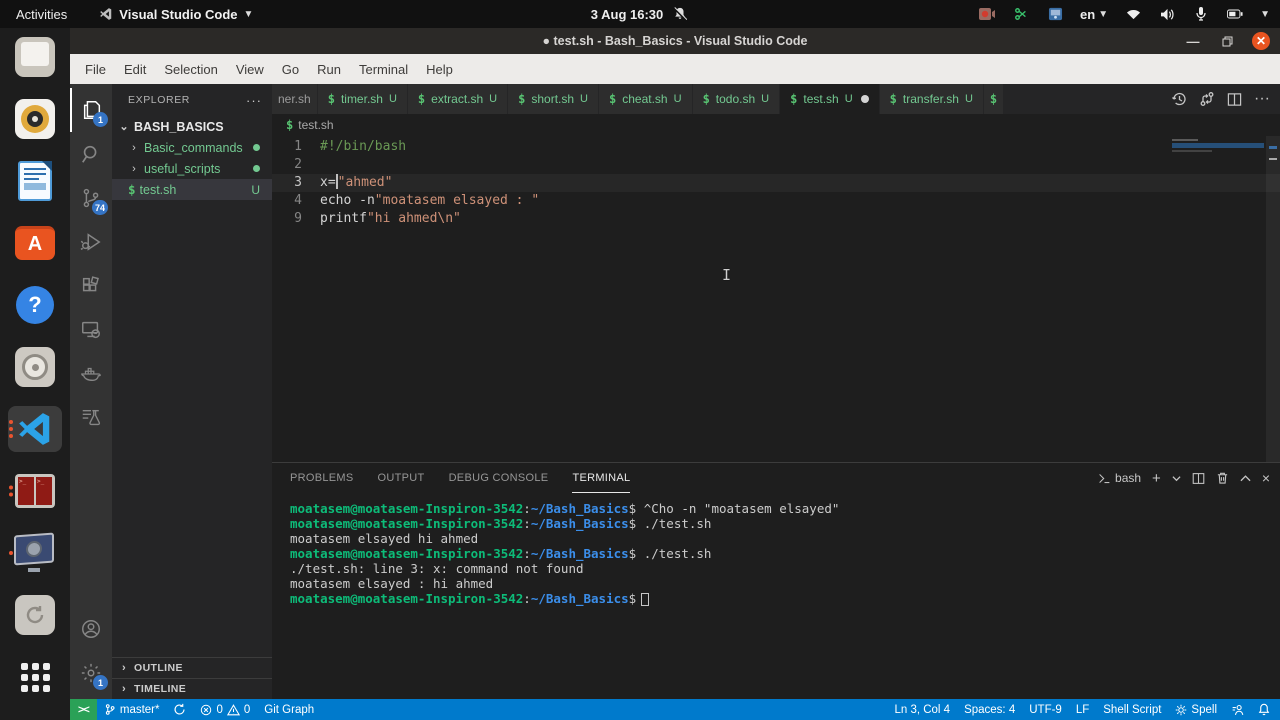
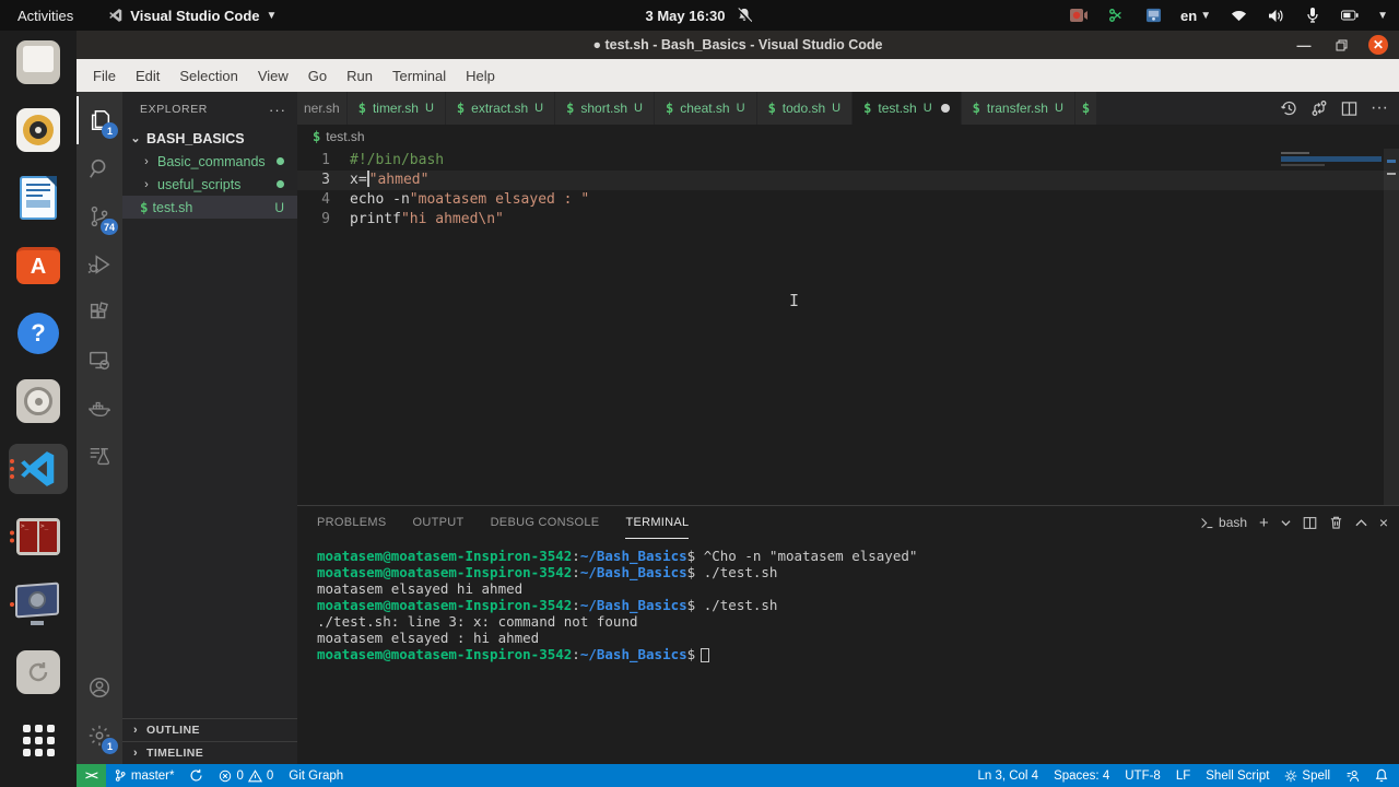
  Activities
  Visual Studio Code
  ▼
- 3 Aug 16:30
+ 3 May 16:30
  en
  ▼
  ▼
  A
  ?
  ● test.sh - Bash_Basics - Visual Studio Code
  —
  ✕
  File
  Edit
  Selection
  View
  Go
  Run
  Terminal
  Help
  1
  74
  1
  EXPLORER
  ···
  ⌄
  BASH_BASICS
  ›
  Basic_commands
  ›
  useful_scripts
  $
  test.sh
  U
  ›
  OUTLINE
  ›
  TIMELINE
  ner.sh
  $
  timer.sh
  U
  $
  extract.sh
  U
  $
  short.sh
  U
  $
  cheat.sh
  U
  $
  todo.sh
  U
  $
  test.sh
  U
  $
  transfer.sh
  U
  $
  ···
  $
  test.sh
  1
  #!/bin/bash
- 2
  3
  x=
  "ahmed"
  4
  echo -n
  "moatasem elsayed : "
  9
  printf
  "hi ahmed\n"
  PROBLEMS
  OUTPUT
  DEBUG CONSOLE
  TERMINAL
  bash
  +
  ×
  moatasem@moatasem-Inspiron-3542:~/Bash_Basics$ ^Cho -n "moatasem elsayed"
  moatasem@moatasem-Inspiron-3542:~/Bash_Basics$ ./test.sh
  moatasem elsayed hi ahmed
  moatasem@moatasem-Inspiron-3542:~/Bash_Basics$ ./test.sh
  ./test.sh: line 3: x: command not found
  moatasem elsayed : hi ahmed
  moatasem@moatasem-Inspiron-3542:~/Bash_Basics$
  ><
  master*
  0
  0
  Git Graph
  Ln 3, Col 4
  Spaces: 4
- UTF-9
+ UTF-8
  LF
  Shell Script
  Spell
  I
